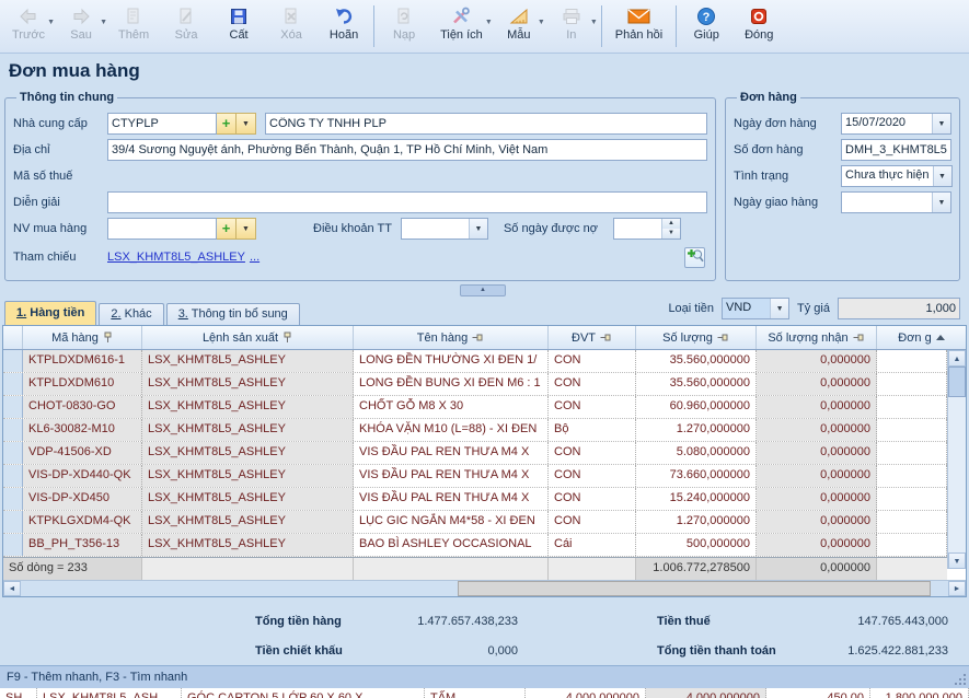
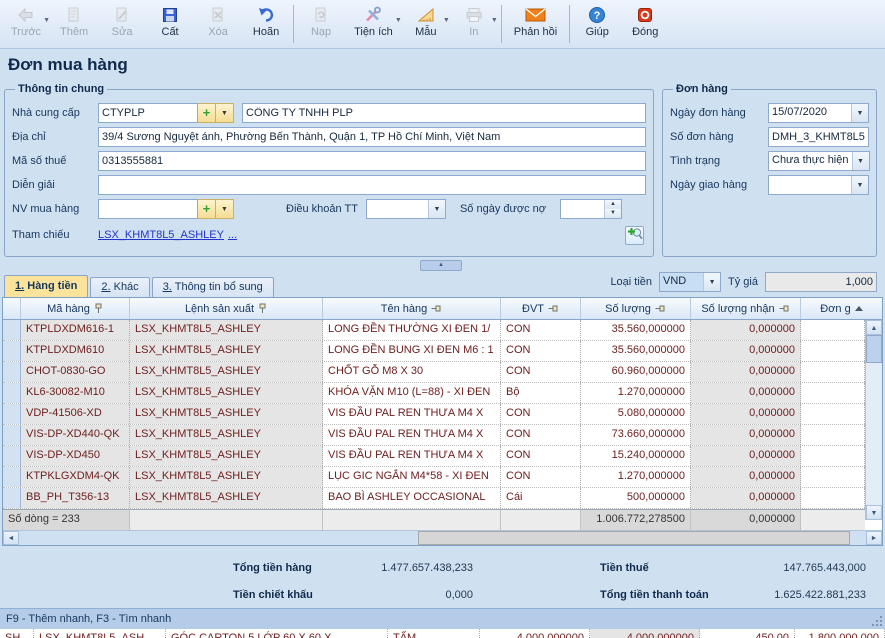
  Trước
- Sau
  Thêm
  Sửa
  Cất
  Xóa
  Hoãn
  Nạp
  Tiện ích
  Mẫu
  In
  Phản hồi
  ?
  Giúp
  Đóng
  Đơn mua hàng
  Thông tin chung
  Nhà cung cấp
  CTYPLP
  +
  CÔNG TY TNHH PLP
  Địa chỉ
  39/4 Sương Nguyệt ánh, Phường Bến Thành, Quận 1, TP Hồ Chí Minh, Việt Nam
  Mã số thuế
+ 0313555881
  Diễn giải
  NV mua hàng
  +
  Điều khoản TT
  Số ngày được nợ
  Tham chiếu
  LSX_KHMT8L5_ASHLEY
  ...
  Đơn hàng
  Ngày đơn hàng
  15/07/2020
  Số đơn hàng
  DMH_3_KHMT8L5
  Tình trạng
  Chưa thực hiện
  Ngày giao hàng
  1. Hàng tiền
  2. Khác
  3. Thông tin bổ sung
  Loại tiền
  VND
  Tỷ giá
  1,000
  Mã hàng
  Lệnh sản xuất
  Tên hàng
  ĐVT
  Số lượng
  Số lượng nhận
  Đơn g
  KTPLDXDM616-1
  LSX_KHMT8L5_ASHLEY
  LONG ĐỀN THƯỜNG XI ĐEN 1/
  CON
  35.560,000000
  0,000000
  KTPLDXDM610
  LSX_KHMT8L5_ASHLEY
  LONG ĐỀN BUNG XI ĐEN M6 : 1
  CON
  35.560,000000
  0,000000
  CHOT-0830-GO
  LSX_KHMT8L5_ASHLEY
  CHỐT GỖ M8 X 30
  CON
  60.960,000000
  0,000000
  KL6-30082-M10
  LSX_KHMT8L5_ASHLEY
  KHÓA VẶN M10 (L=88) - XI ĐEN
  Bộ
  1.270,000000
  0,000000
  VDP-41506-XD
  LSX_KHMT8L5_ASHLEY
  VIS ĐẦU PAL REN THƯA M4 X
  CON
  5.080,000000
  0,000000
  VIS-DP-XD440-QK
  LSX_KHMT8L5_ASHLEY
  VIS ĐẦU PAL REN THƯA M4 X
  CON
  73.660,000000
  0,000000
  VIS-DP-XD450
  LSX_KHMT8L5_ASHLEY
  VIS ĐẦU PAL REN THƯA M4 X
  CON
  15.240,000000
  0,000000
  KTPKLGXDM4-QK
  LSX_KHMT8L5_ASHLEY
  LỤC GIC NGẮN M4*58 - XI ĐEN
  CON
  1.270,000000
  0,000000
  BB_PH_T356-13
  LSX_KHMT8L5_ASHLEY
  BAO BÌ ASHLEY OCCASIONAL
  Cái
  500,000000
  0,000000
  Số dòng = 233
  1.006.772,278500
  0,000000
  Tổng tiền hàng
  1.477.657.438,233
  Tiền chiết khấu
  0,000
  Tiền thuế
  147.765.443,000
  Tổng tiền thanh toán
  1.625.422.881,233
  F9 - Thêm nhanh, F3 - Tìm nhanh
